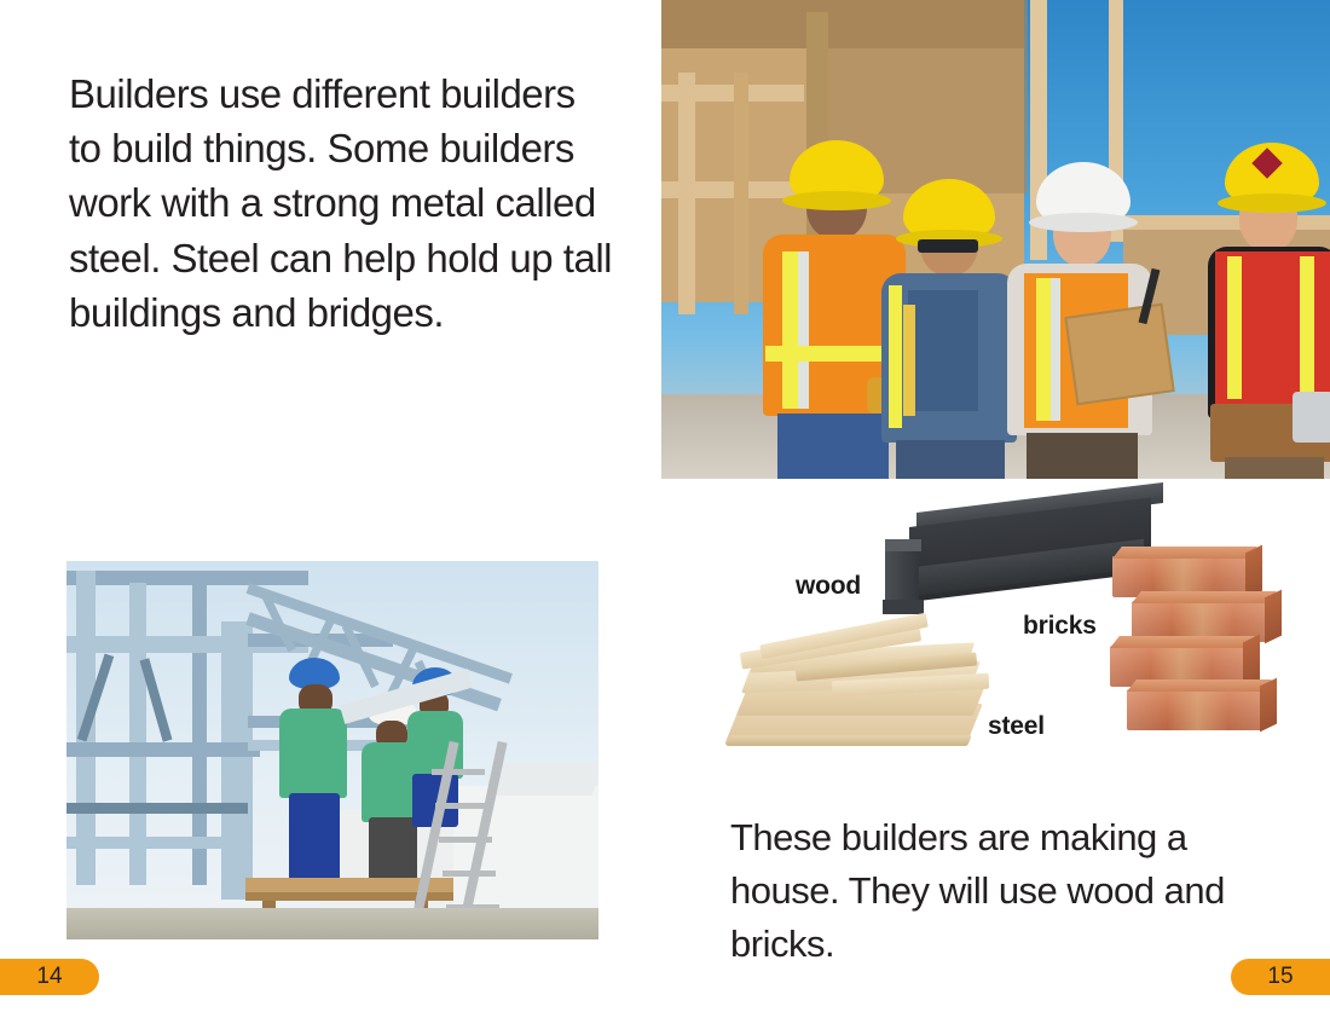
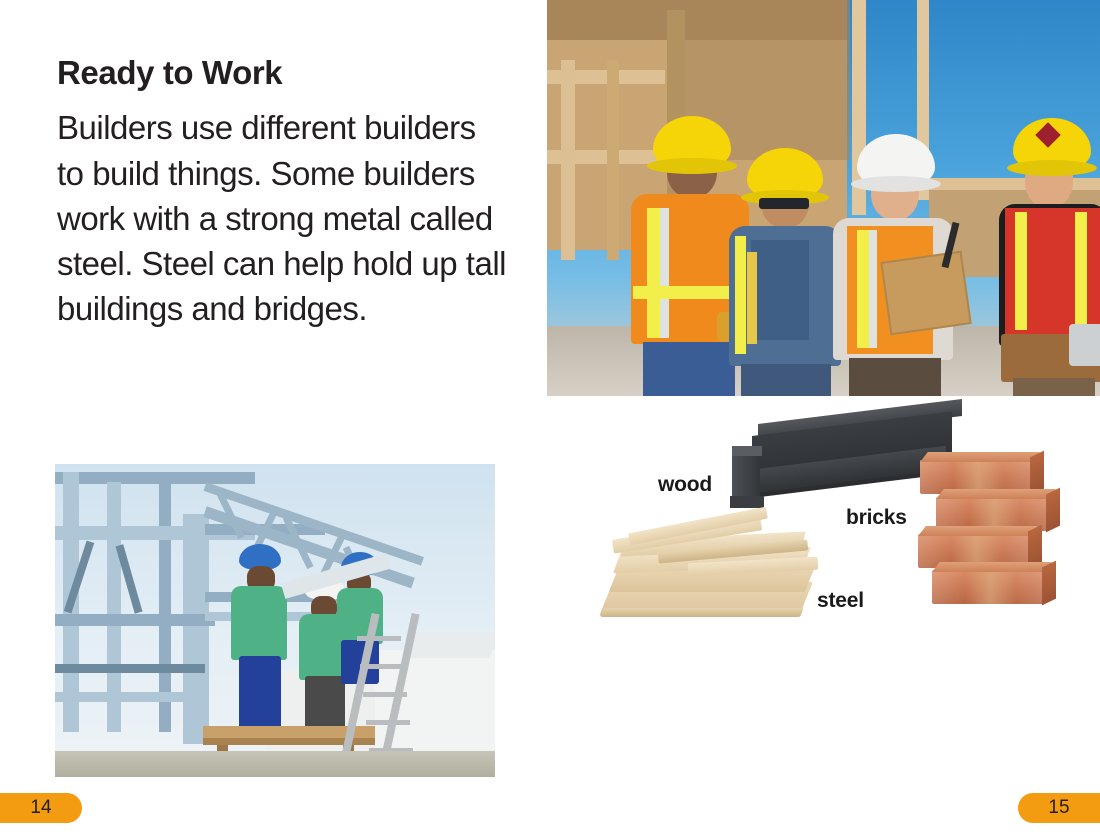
+ Ready to Work
  Builders use different builders to build things. Some builders work with a strong metal called steel. Steel can help hold up tall buildings and bridges.
  wood
  bricks
  steel
- These builders are making a house. They will use wood and bricks.
  14
  15
